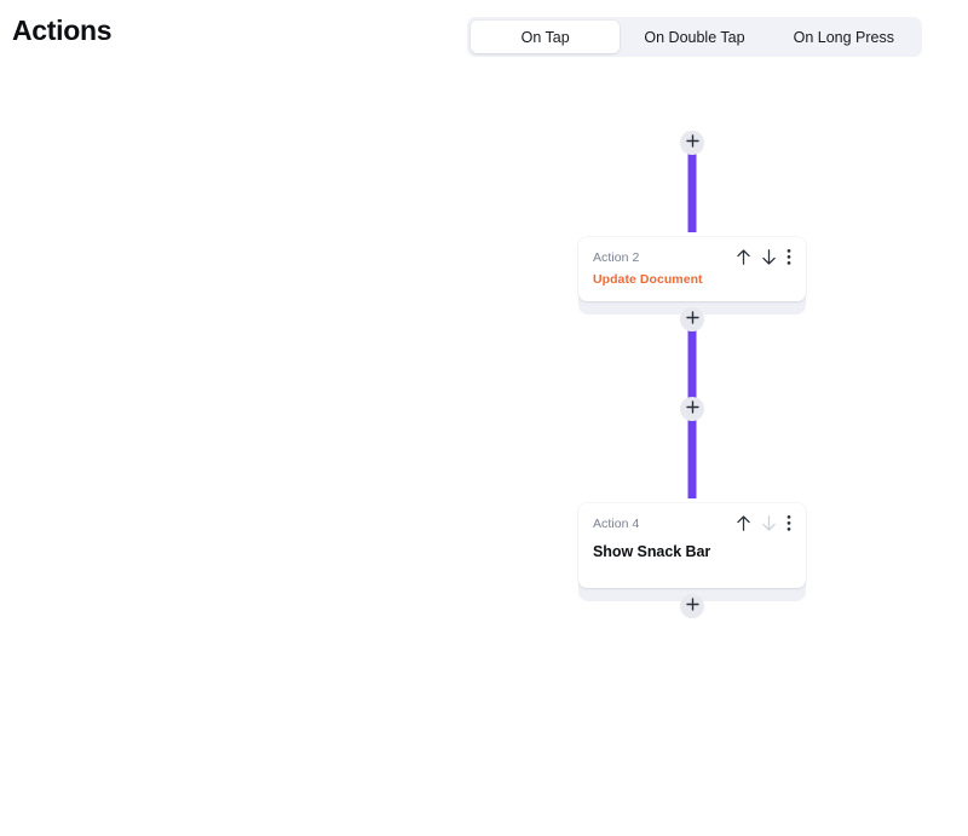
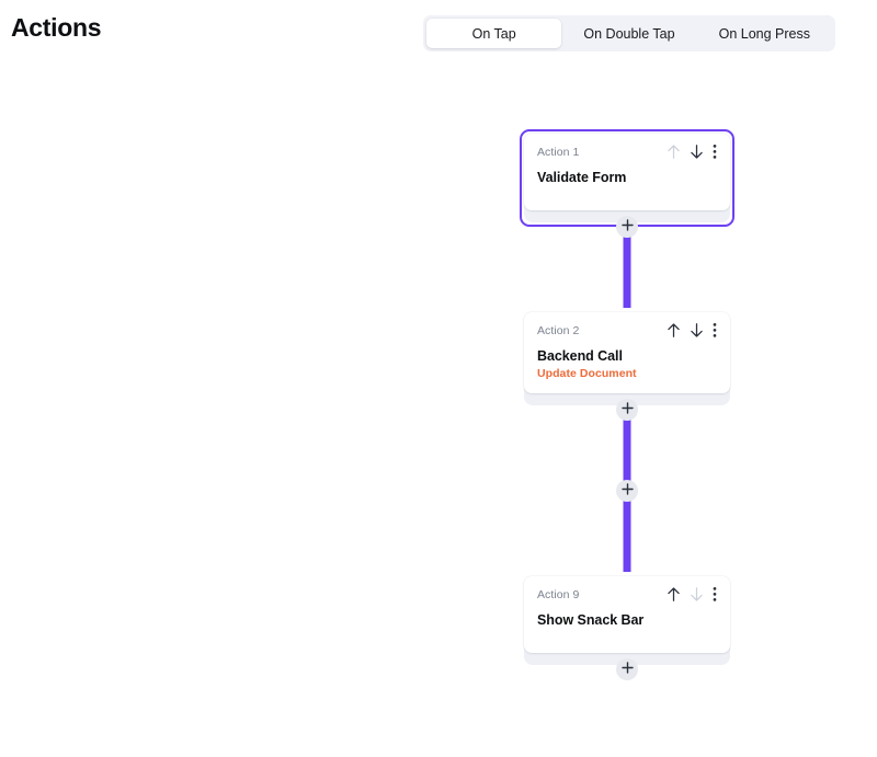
  Actions
  On Tap
  On Double Tap
  On Long Press
+ Action 1
+ Validate Form
  Action 2
+ Backend Call
  Update Document
- Action 4
+ Action 9
  Show Snack Bar
